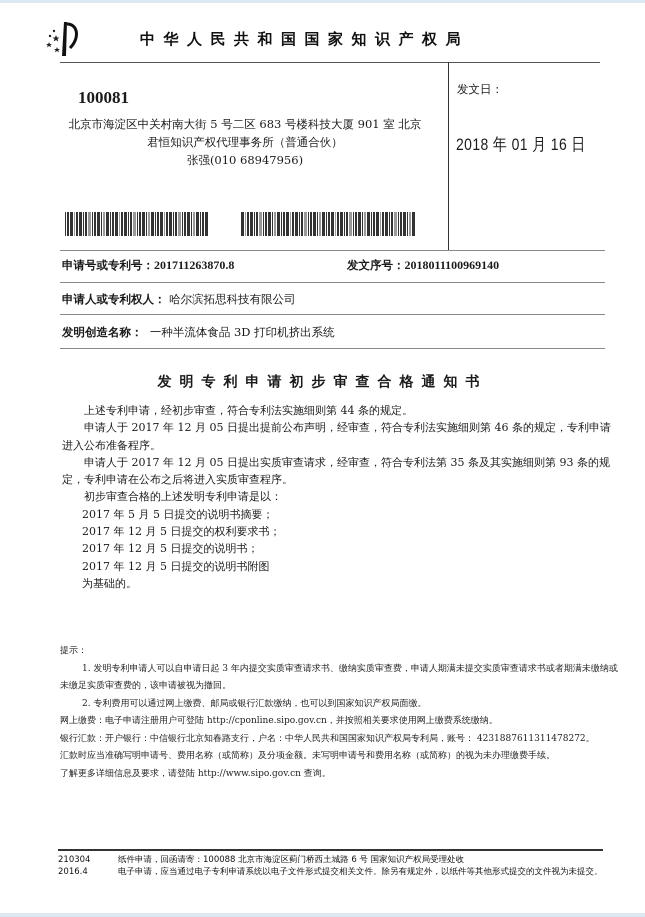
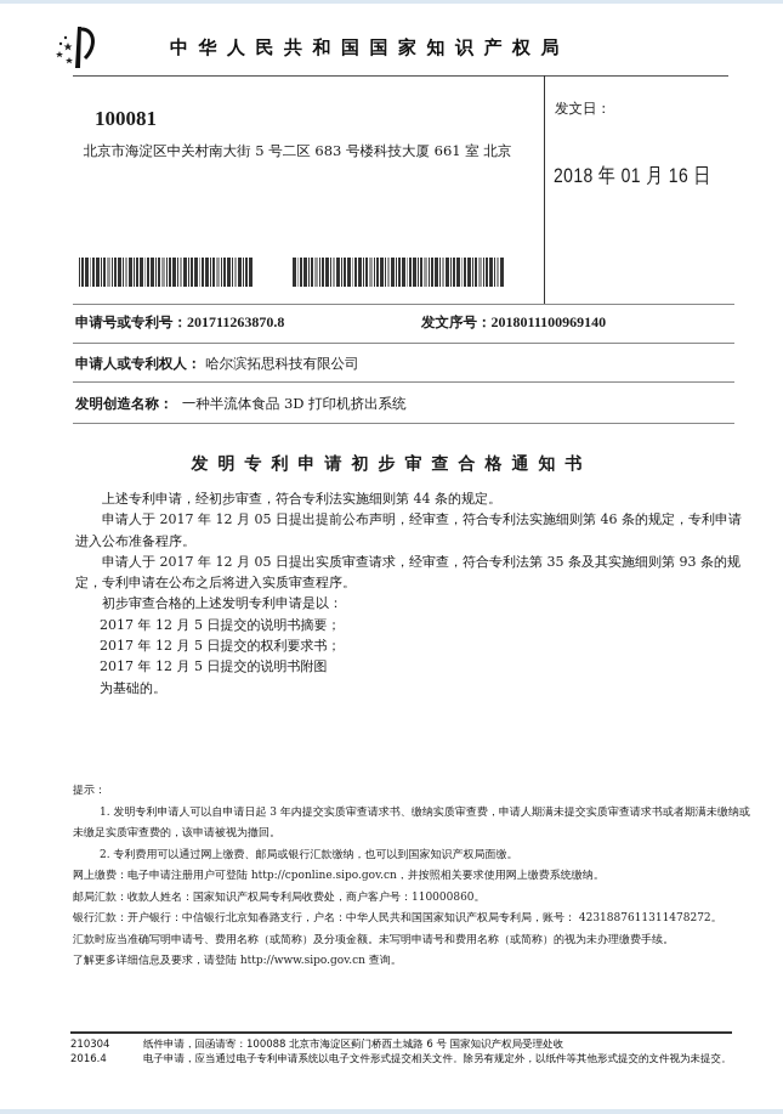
  中华人民共和国国家知识产权局
  100081
- 北京市海淀区中关村南大街 5 号二区 683 号楼科技大厦 901 室 北京
+ 北京市海淀区中关村南大街 5 号二区 683 号楼科技大厦 661 室 北京
- 君恒知识产权代理事务所（普通合伙）
- 张强(010 68947956)
  发文日：
  2018 年 01 月 16 日
  申请号或专利号：201711263870.8
  发文序号：2018011100969140
  申请人或专利权人： 哈尔滨拓思科技有限公司
  发明创造名称： 一种半流体食品 3D 打印机挤出系统
  发明专利申请初步审查合格通知书
  上述专利申请，经初步审查，符合专利法实施细则第 44 条的规定。
  申请人于 2017 年 12 月 05 日提出提前公布声明，经审查，符合专利法实施细则第 46 条的规定，专利申请进入公布准备程序。
  申请人于 2017 年 12 月 05 日提出实质审查请求，经审查，符合专利法第 35 条及其实施细则第 93 条的规定，专利申请在公布之后将进入实质审查程序。
  初步审查合格的上述发明专利申请是以：
- 2017 年 5 月 5 日提交的说明书摘要；
+ 2017 年 12 月 5 日提交的说明书摘要；
  2017 年 12 月 5 日提交的权利要求书；
- 2017 年 12 月 5 日提交的说明书；
  2017 年 12 月 5 日提交的说明书附图
  为基础的。
  提示：
  1. 发明专利申请人可以自申请日起 3 年内提交实质审查请求书、缴纳实质审查费，申请人期满未提交实质审查请求书或者期满未缴纳或未缴足实质审查费的，该申请被视为撤回。
  2. 专利费用可以通过网上缴费、邮局或银行汇款缴纳，也可以到国家知识产权局面缴。
  网上缴费：电子申请注册用户可登陆 http://cponline.sipo.gov.cn，并按照相关要求使用网上缴费系统缴纳。
+ 邮局汇款：收款人姓名：国家知识产权局专利局收费处，商户客户号：110000860。
  银行汇款：开户银行：中信银行北京知春路支行，户名：中华人民共和国国家知识产权局专利局，账号： 4231887611311478272。
  汇款时应当准确写明申请号、费用名称（或简称）及分项金额。未写明申请号和费用名称（或简称）的视为未办理缴费手续。
  了解更多详细信息及要求，请登陆 http://www.sipo.gov.cn 查询。
  210304
  纸件申请，回函请寄：100088 北京市海淀区蓟门桥西土城路 6 号 国家知识产权局受理处收
  2016.4
  电子申请，应当通过电子专利申请系统以电子文件形式提交相关文件。除另有规定外，以纸件等其他形式提交的文件视为未提交。
